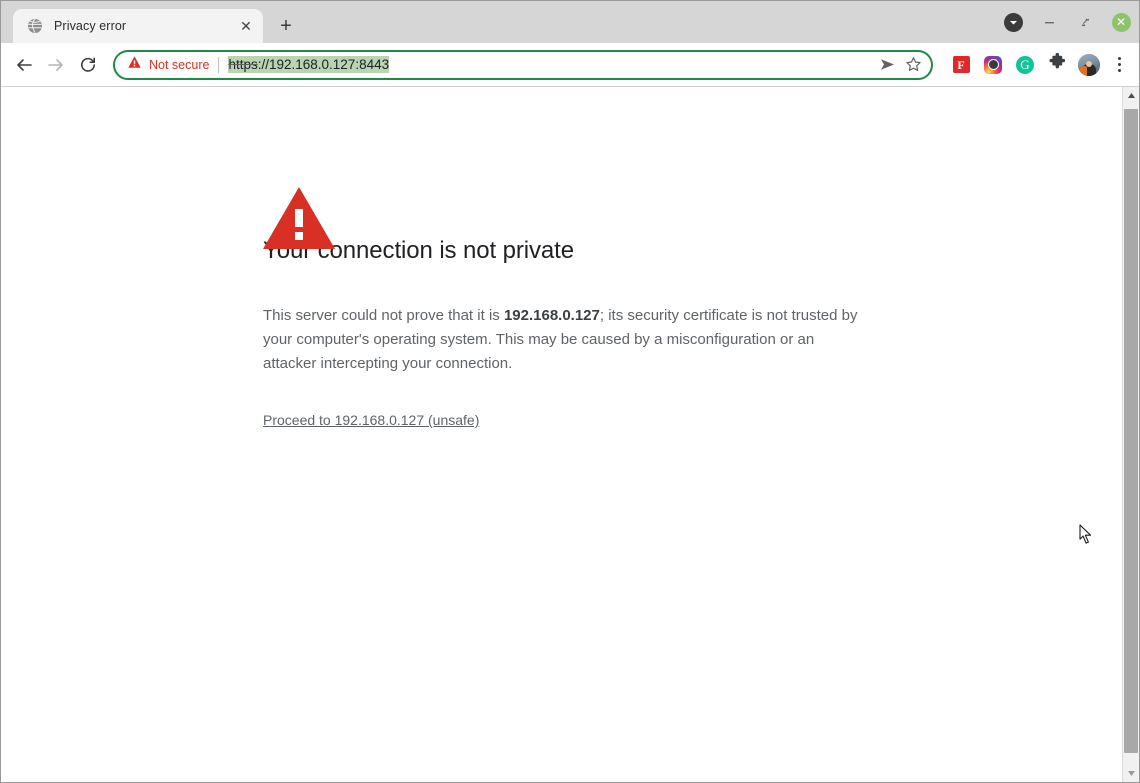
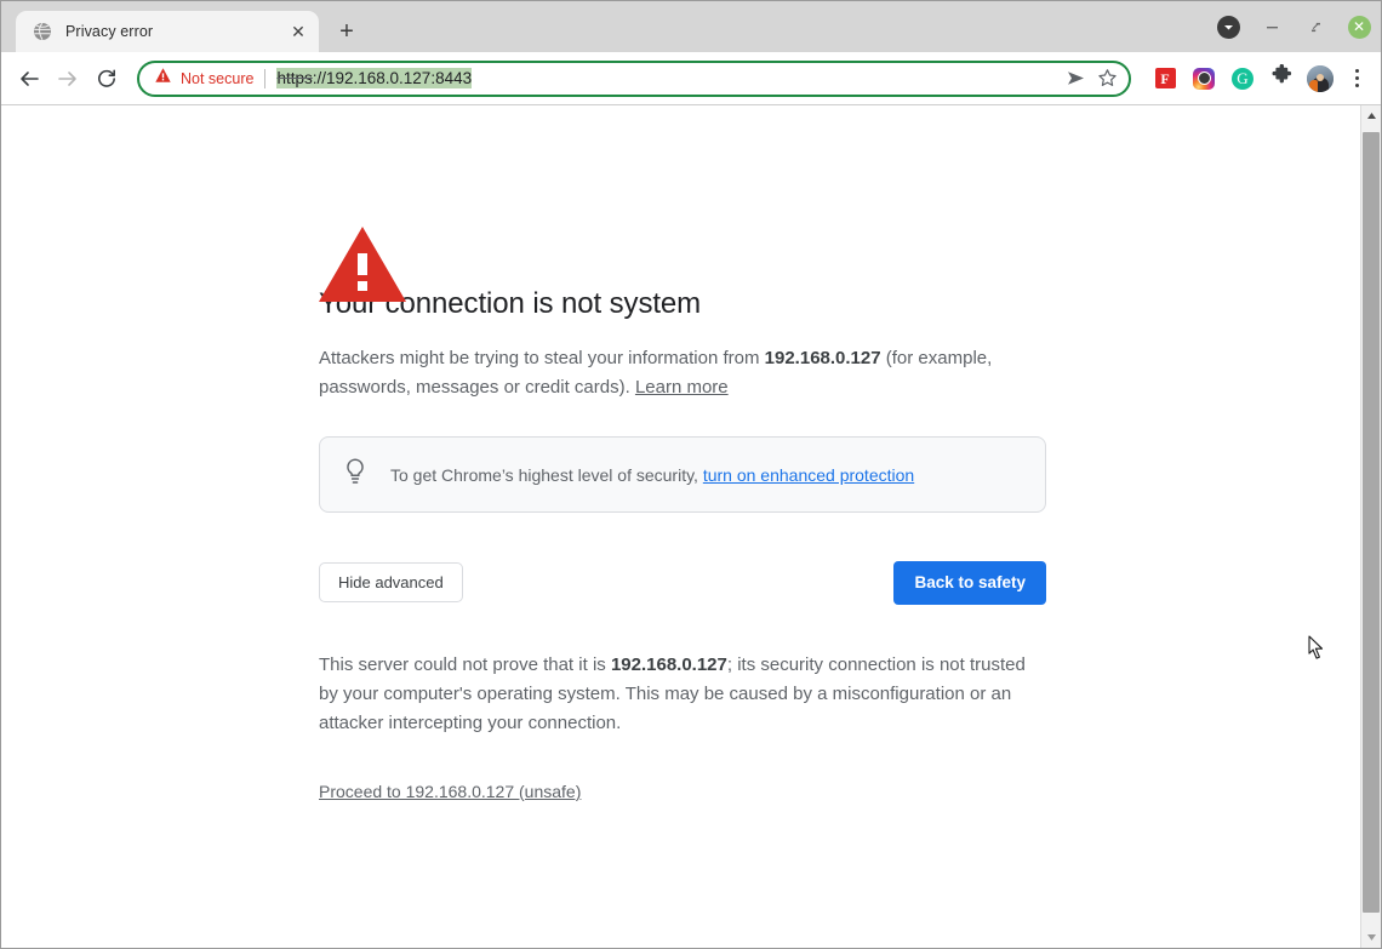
  Privacy error
  ✕
  +
  ✕
  Not secure
  https://192.168.0.127:8443
  F
  G
- Your connection is not private
+ Your connection is not system
+ Attackers might be trying to steal your information from 192.168.0.127 (for example, passwords, messages or credit cards). Learn more
+ To get Chrome’s highest level of security, turn on enhanced protection
+ Hide advanced
+ Back to safety
- This server could not prove that it is 192.168.0.127; its security certificate is not trusted by your computer's operating system. This may be caused by a misconfiguration or an attacker intercepting your connection.
+ This server could not prove that it is 192.168.0.127; its security connection is not trusted by your computer's operating system. This may be caused by a misconfiguration or an attacker intercepting your connection.
  Proceed to 192.168.0.127 (unsafe)
